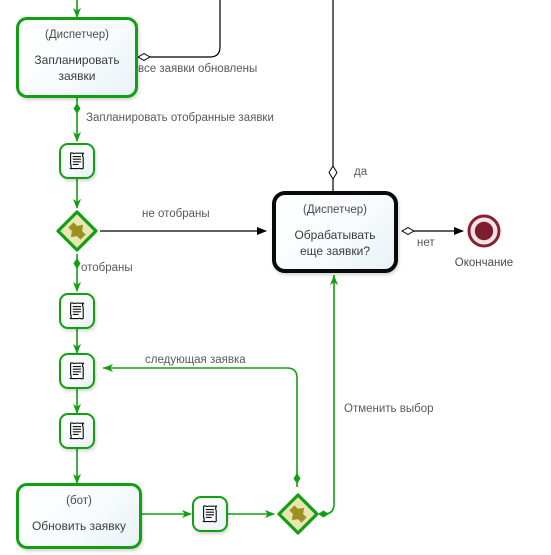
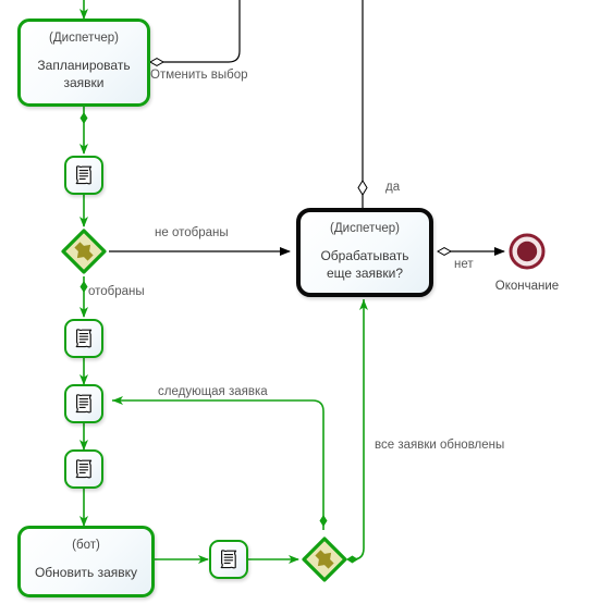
  (Диспетчер)
  Запланировать заявки
  (Диспетчер)
  Обрабатывать еще заявки?
  Окончание
  (бот)
  Обновить заявку
- все заявки обновлены
+ Отменить выбор
- Запланировать отобранные заявки
  не отобраны
  отобраны
  да
  нет
  следующая заявка
- Отменить выбор
+ все заявки обновлены
